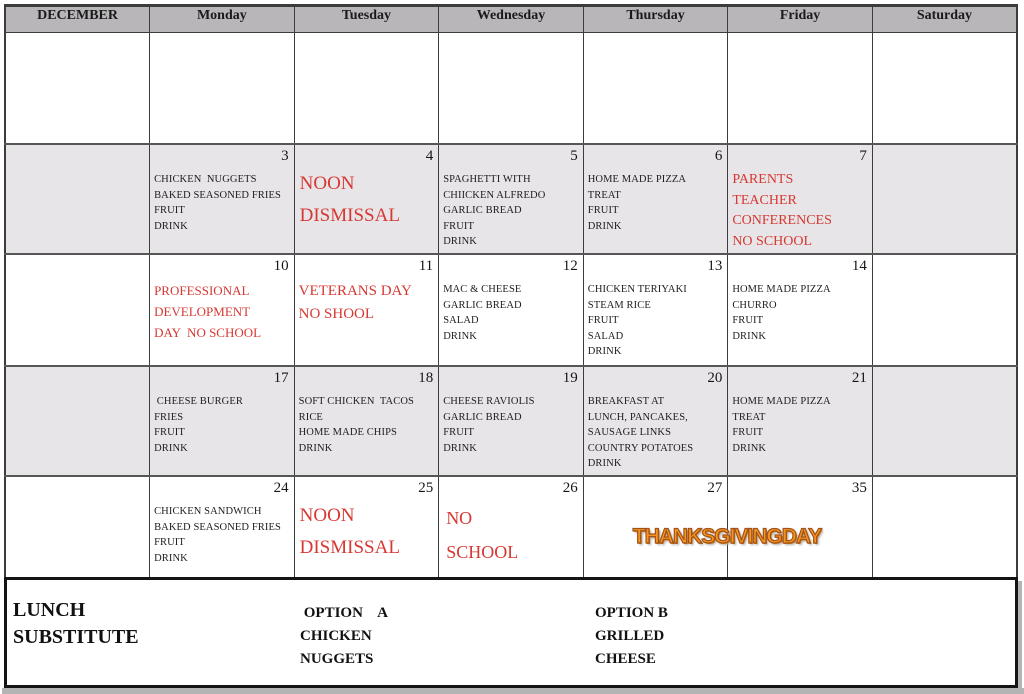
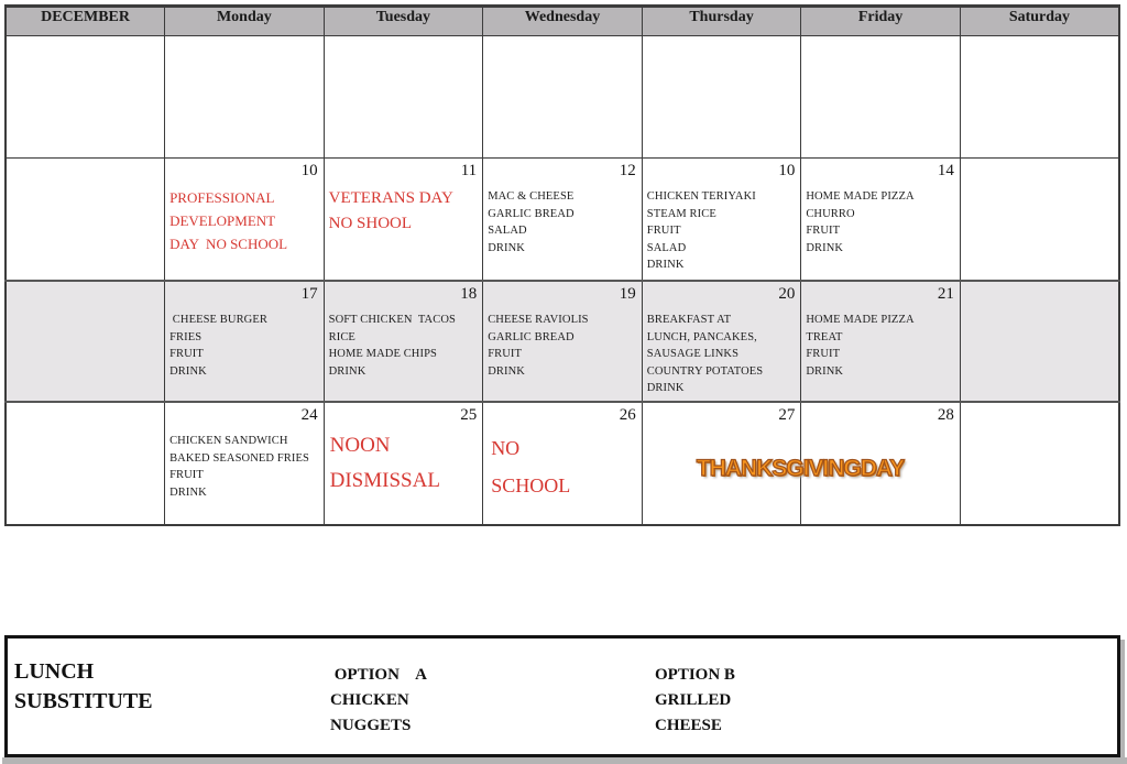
  DECEMBER	Monday	Tuesday	Wednesday	Thursday	Friday	Saturday
- 	3 CHICKEN NUGGETS BAKED SEASONED FRIES FRUIT DRINK	4 NOON DISMISSAL	5 SPAGHETTI WITH CHIICKEN ALFREDO GARLIC BREAD FRUIT DRINK	6 HOME MADE PIZZA TREAT FRUIT DRINK	7 PARENTS TEACHER CONFERENCES NO SCHOOL
- 	10 PROFESSIONAL DEVELOPMENT DAY NO SCHOOL	11 VETERANS DAY NO SHOOL	12 MAC & CHEESE GARLIC BREAD SALAD DRINK	13 CHICKEN TERIYAKI STEAM RICE FRUIT SALAD DRINK	14 HOME MADE PIZZA CHURRO FRUIT DRINK
+ 	10 PROFESSIONAL DEVELOPMENT DAY NO SCHOOL	11 VETERANS DAY NO SHOOL	12 MAC & CHEESE GARLIC BREAD SALAD DRINK	10 CHICKEN TERIYAKI STEAM RICE FRUIT SALAD DRINK	14 HOME MADE PIZZA CHURRO FRUIT DRINK
  	17 CHEESE BURGER FRIES FRUIT DRINK	18 SOFT CHICKEN TACOS RICE HOME MADE CHIPS DRINK	19 CHEESE RAVIOLIS GARLIC BREAD FRUIT DRINK	20 BREAKFAST AT LUNCH, PANCAKES, SAUSAGE LINKS COUNTRY POTATOES DRINK	21 HOME MADE PIZZA TREAT FRUIT DRINK
- 	24 CHICKEN SANDWICH BAKED SEASONED FRIES FRUIT DRINK	25 NOON DISMISSAL	26 NO SCHOOL	27 THANKSGIVINGDAY	35
+ 	24 CHICKEN SANDWICH BAKED SEASONED FRIES FRUIT DRINK	25 NOON DISMISSAL	26 NO SCHOOL	27 THANKSGIVINGDAY	28
  LUNCH
  SUBSTITUTE
  OPTION A
  CHICKEN
  NUGGETS
  OPTION B
  GRILLED
  CHEESE
